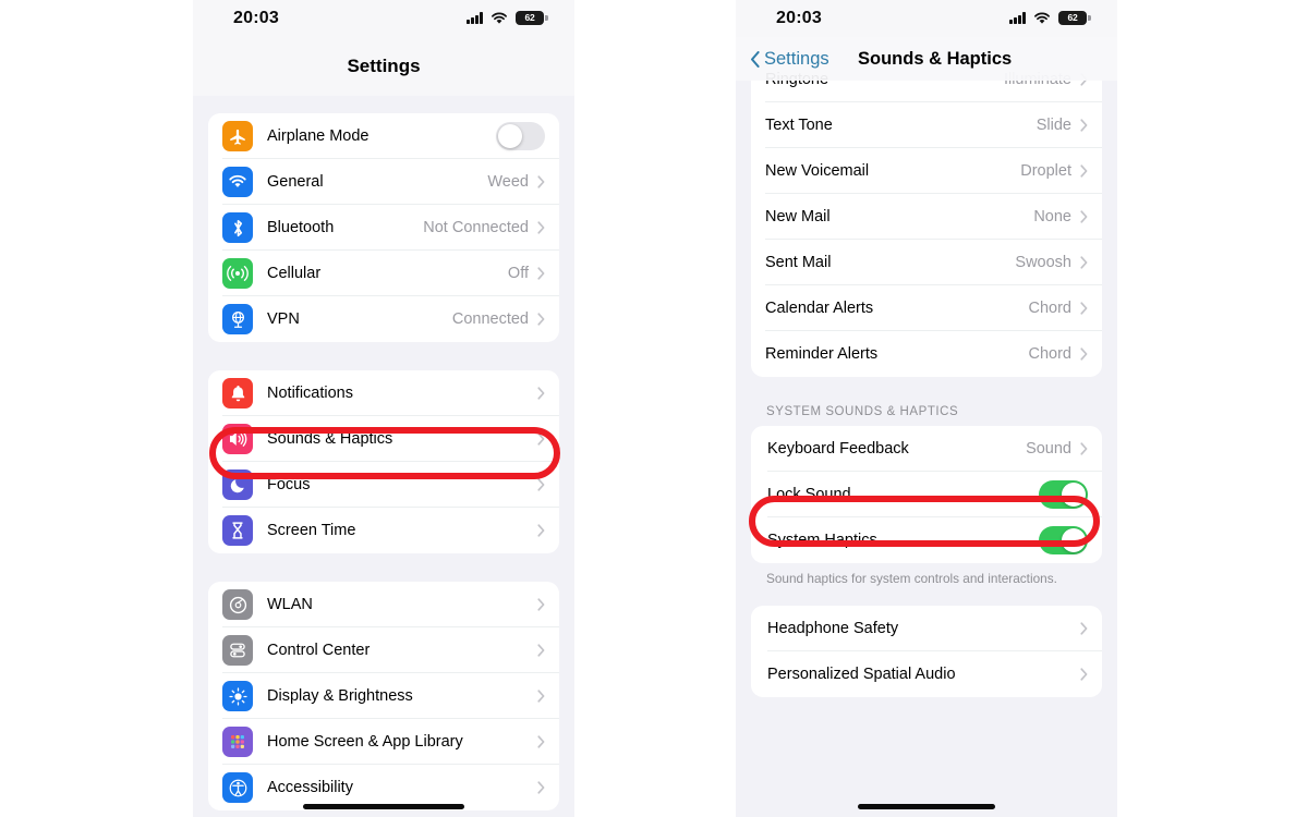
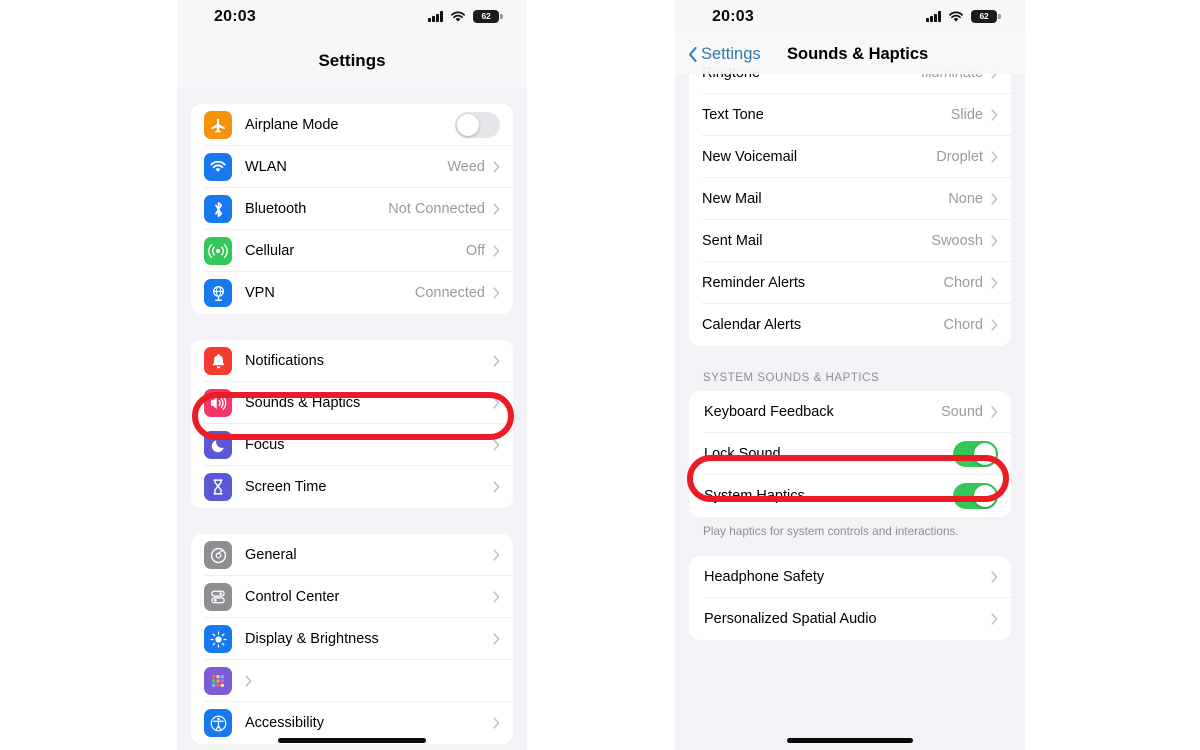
  20:03
  62
  Settings
  Airplane Mode
- General
+ WLAN
  Weed
  Bluetooth
  Not Connected
  Cellular
  Off
  VPN
  Connected
  Notifications
  Sounds & Haptics
  Focus
  Screen Time
- WLAN
+ General
  Control Center
  Display & Brightness
- Home Screen & App Library
  Accessibility
  20:03
  62
  Settings
  Sounds & Haptics
  Text Tone
  Slide
  New Voicemail
  Droplet
  New Mail
  None
  Sent Mail
  Swoosh
- Calendar Alerts
+ Reminder Alerts
  Chord
- Reminder Alerts
+ Calendar Alerts
  Chord
  SYSTEM SOUNDS & HAPTICS
  Keyboard Feedback
  Sound
  Lock Sound
  System Haptics
- Sound haptics for system controls and interactions.
+ Play haptics for system controls and interactions.
  Headphone Safety
  Personalized Spatial Audio
